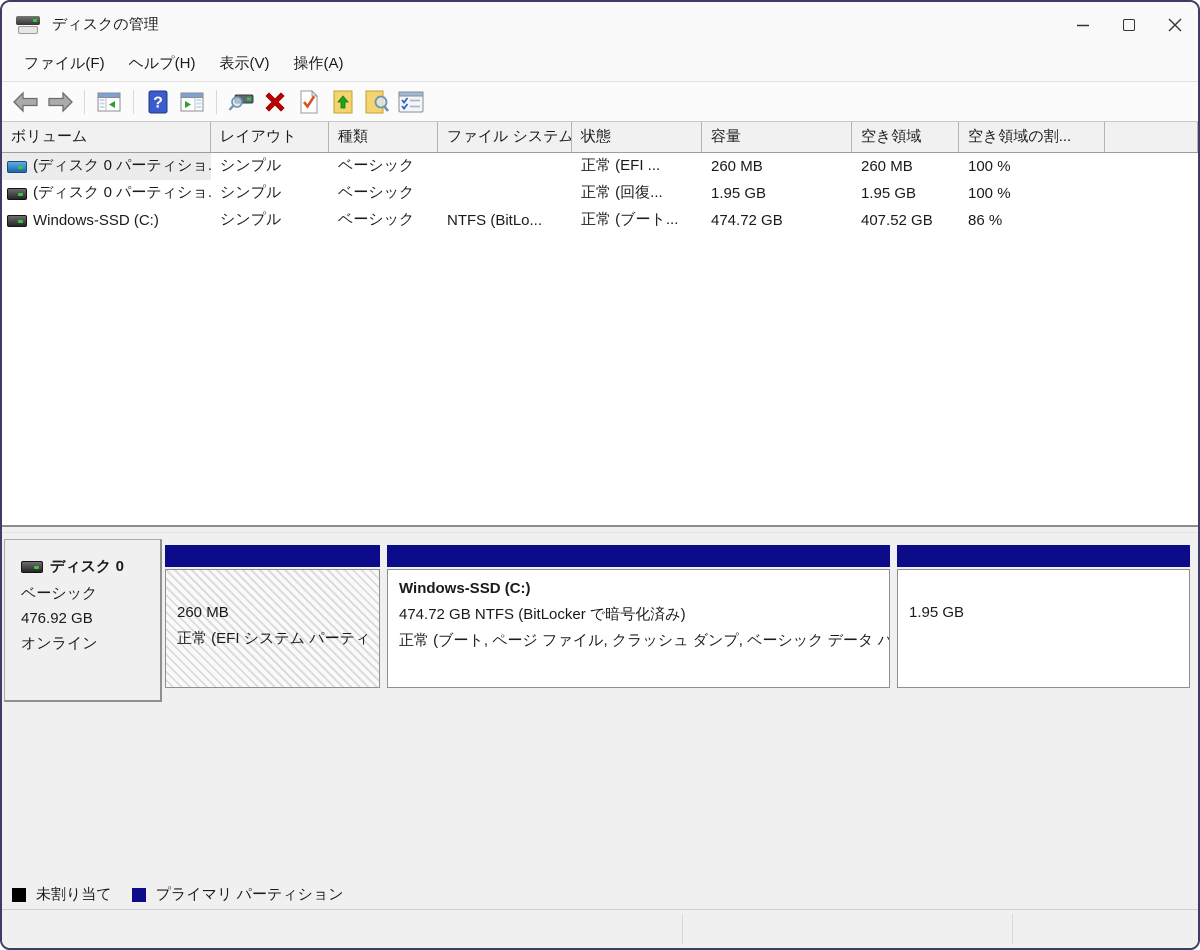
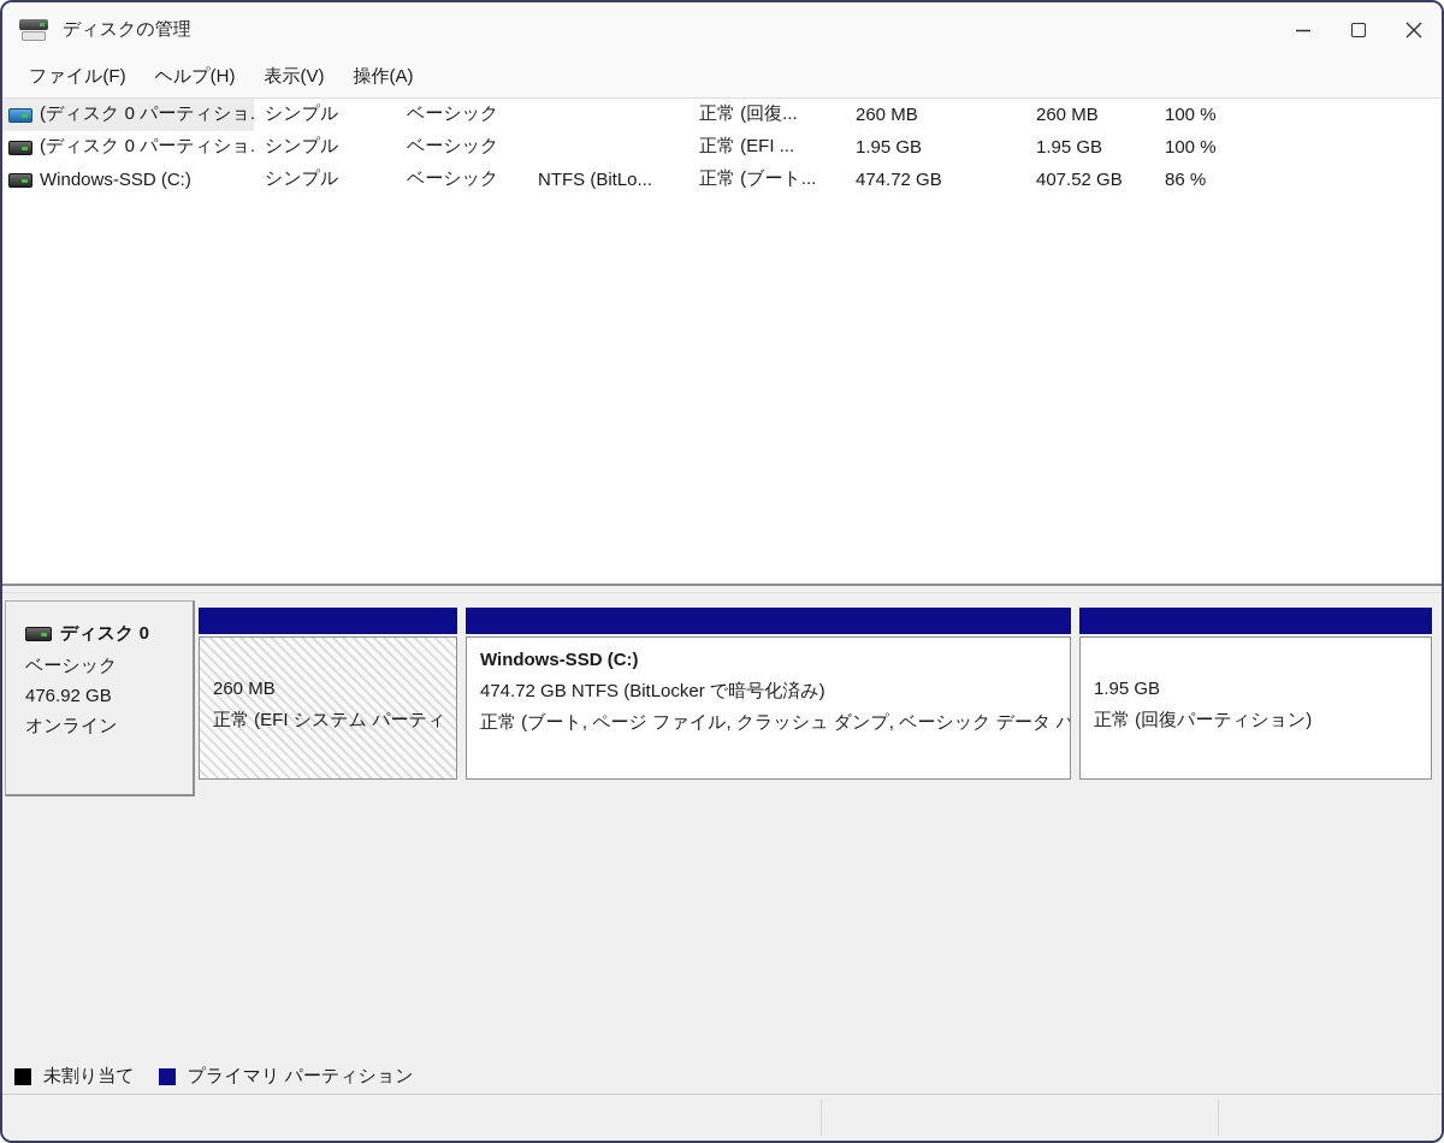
  ディスクの管理
  ファイル(F)
  ヘルプ(H)
  表示(V)
  操作(A)
- ?
- ボリューム
- レイアウト
- 種類
- ファイル システム
- 状態
- 容量
- 空き領域
- 空き領域の割...
  (ディスク 0 パーティショ.
  シンプル
  ベーシック
- 正常 (EFI ...
+ 正常 (回復...
  260 MB
  260 MB
  100 %
  (ディスク 0 パーティショ.
  シンプル
  ベーシック
- 正常 (回復...
+ 正常 (EFI ...
  1.95 GB
  1.95 GB
  100 %
  Windows-SSD (C:)
  シンプル
  ベーシック
  NTFS (BitLo...
  正常 (ブート...
  474.72 GB
  407.52 GB
  86 %
  ディスク 0
  ベーシック
  476.92 GB
  オンライン
  260 MB
  正常 (EFI システム パーティ
  Windows-SSD (C:)
  474.72 GB NTFS (BitLocker で暗号化済み)
  正常 (ブート, ページ ファイル, クラッシュ ダンプ, ベーシック データ パ
  1.95 GB
+ 正常 (回復パーティション)
  未割り当て
  プライマリ パーティション
